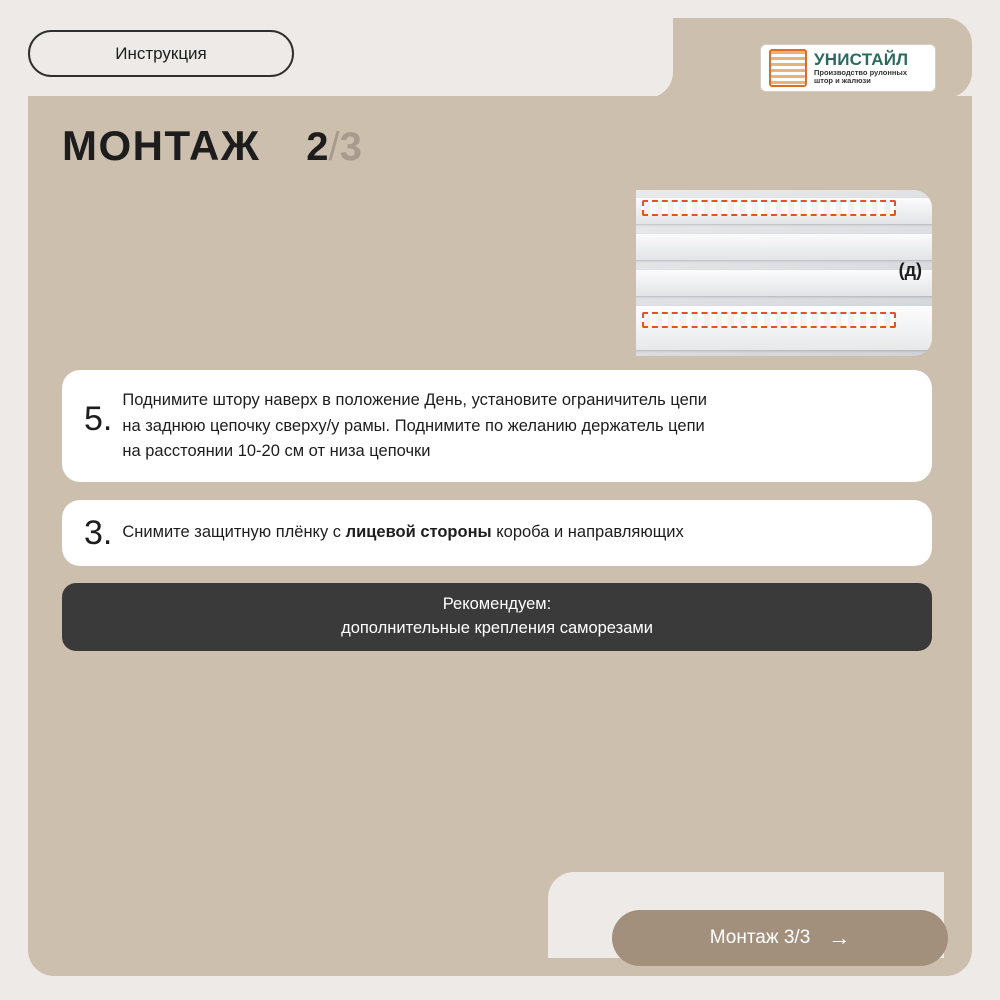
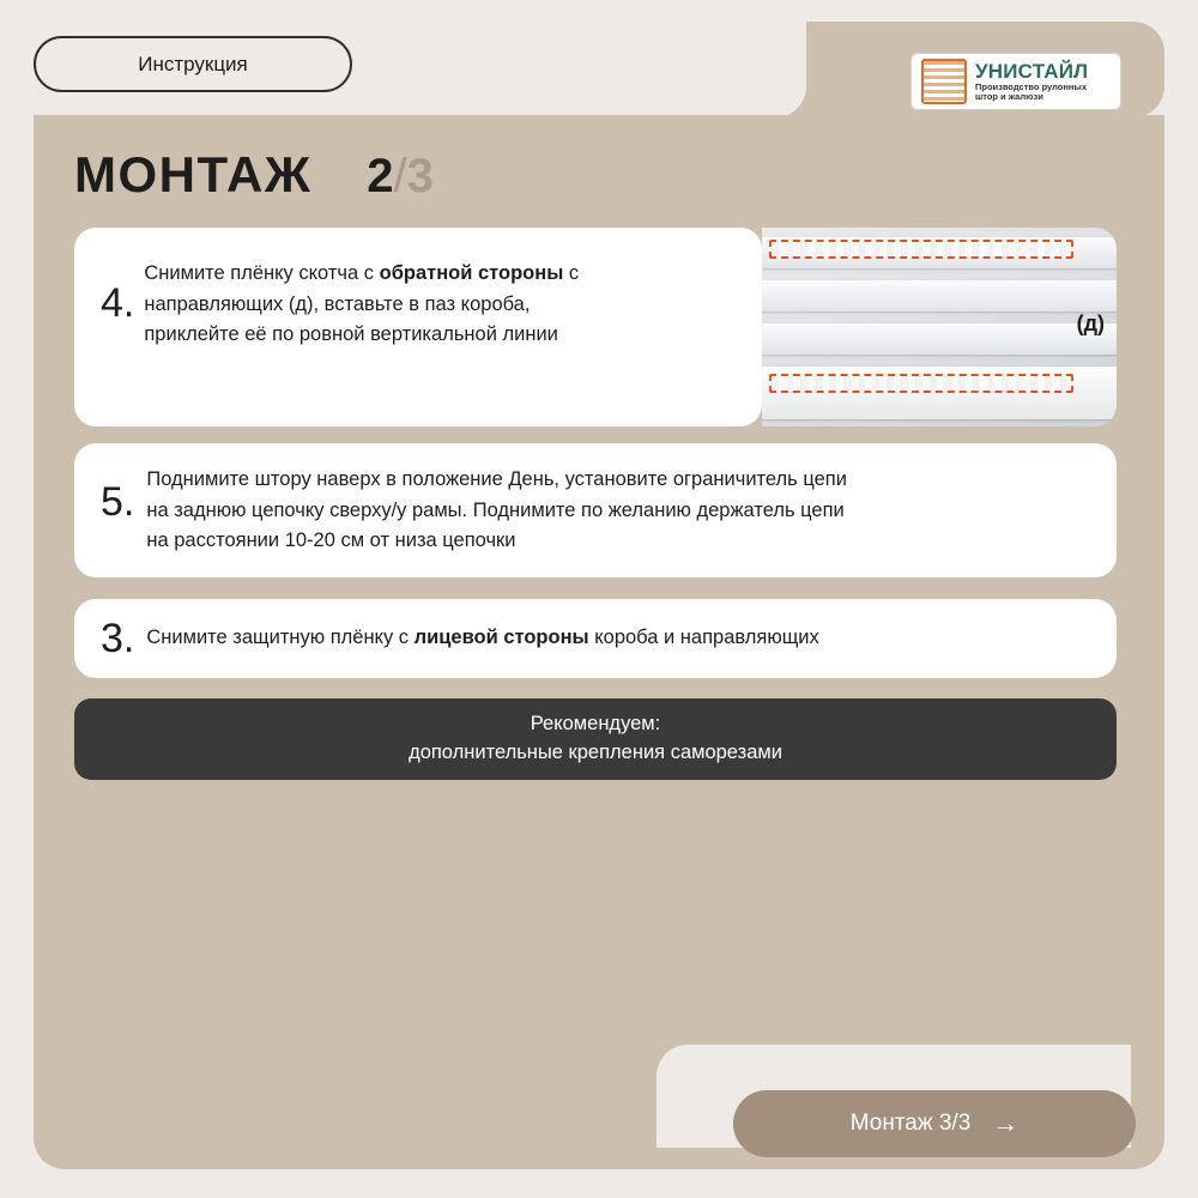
  Инструкция
  УНИСТАЙЛ
  Производство рулонных
  штор и жалюзи
  МОНТАЖ
  2/3
  (д)
+ 4.
+ Снимите плёнку скотча с обратной стороны с
+ направляющих (д), вставьте в паз короба,
+ приклейте её по ровной вертикальной линии
  5.
  Поднимите штору наверх в положение День, установите ограничитель цепи
  на заднюю цепочку сверху/у рамы. Поднимите по желанию держатель цепи
  на расстоянии 10-20 см от низа цепочки
  3.
  Снимите защитную плёнку с лицевой стороны короба и направляющих
  Рекомендуем:
  дополнительные крепления саморезами
  Монтаж 3/3
  →
